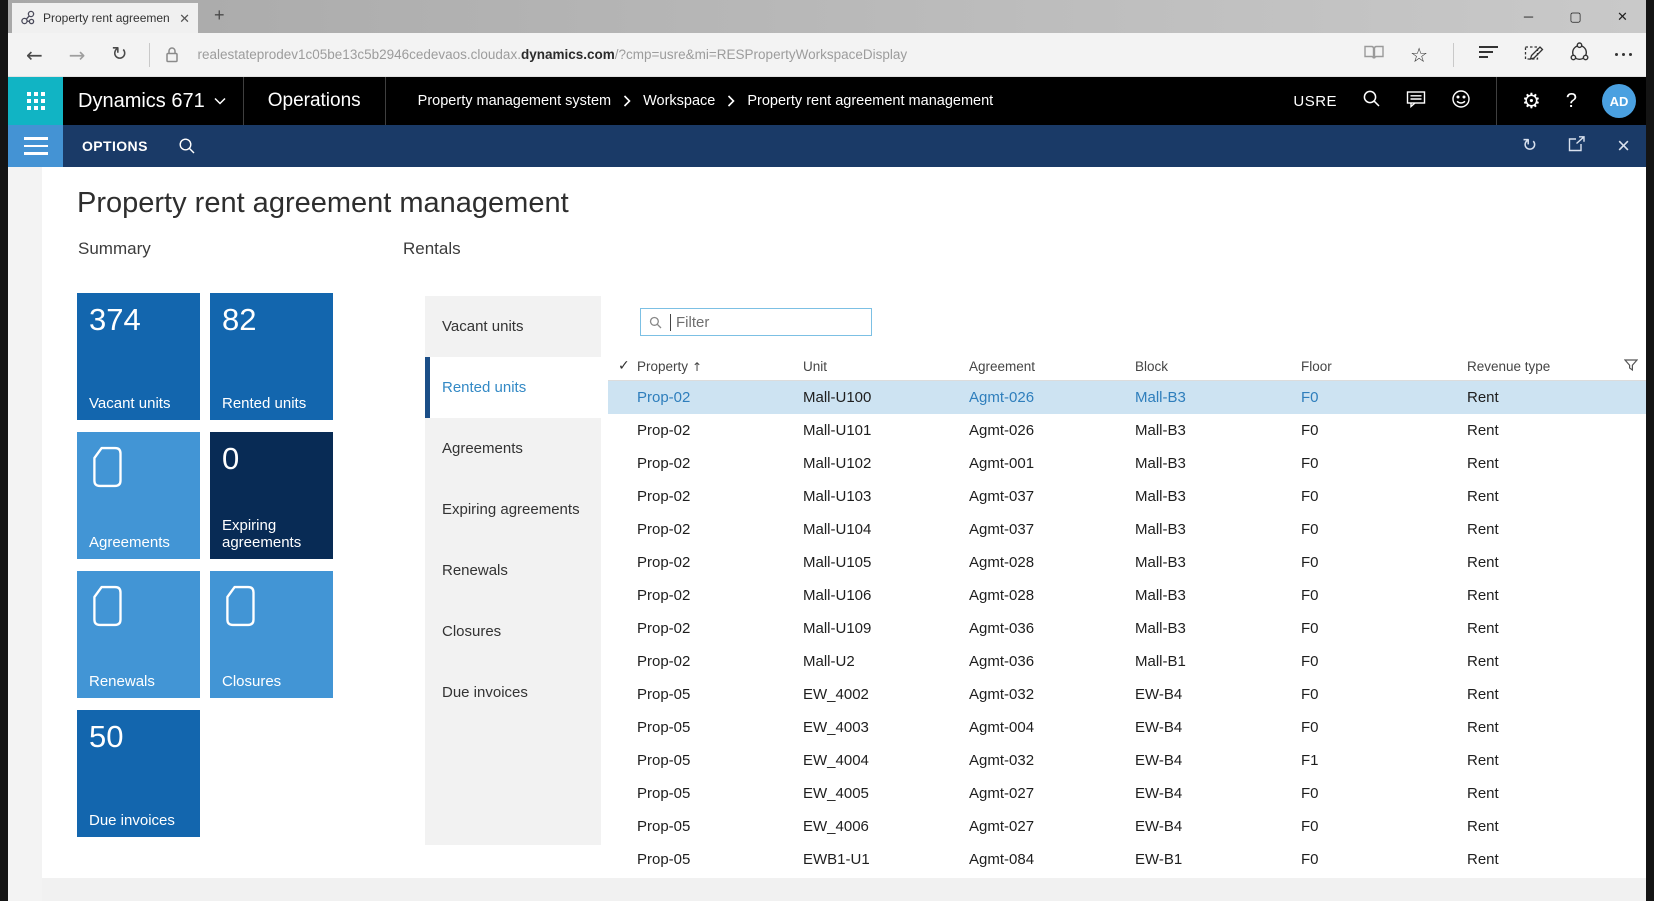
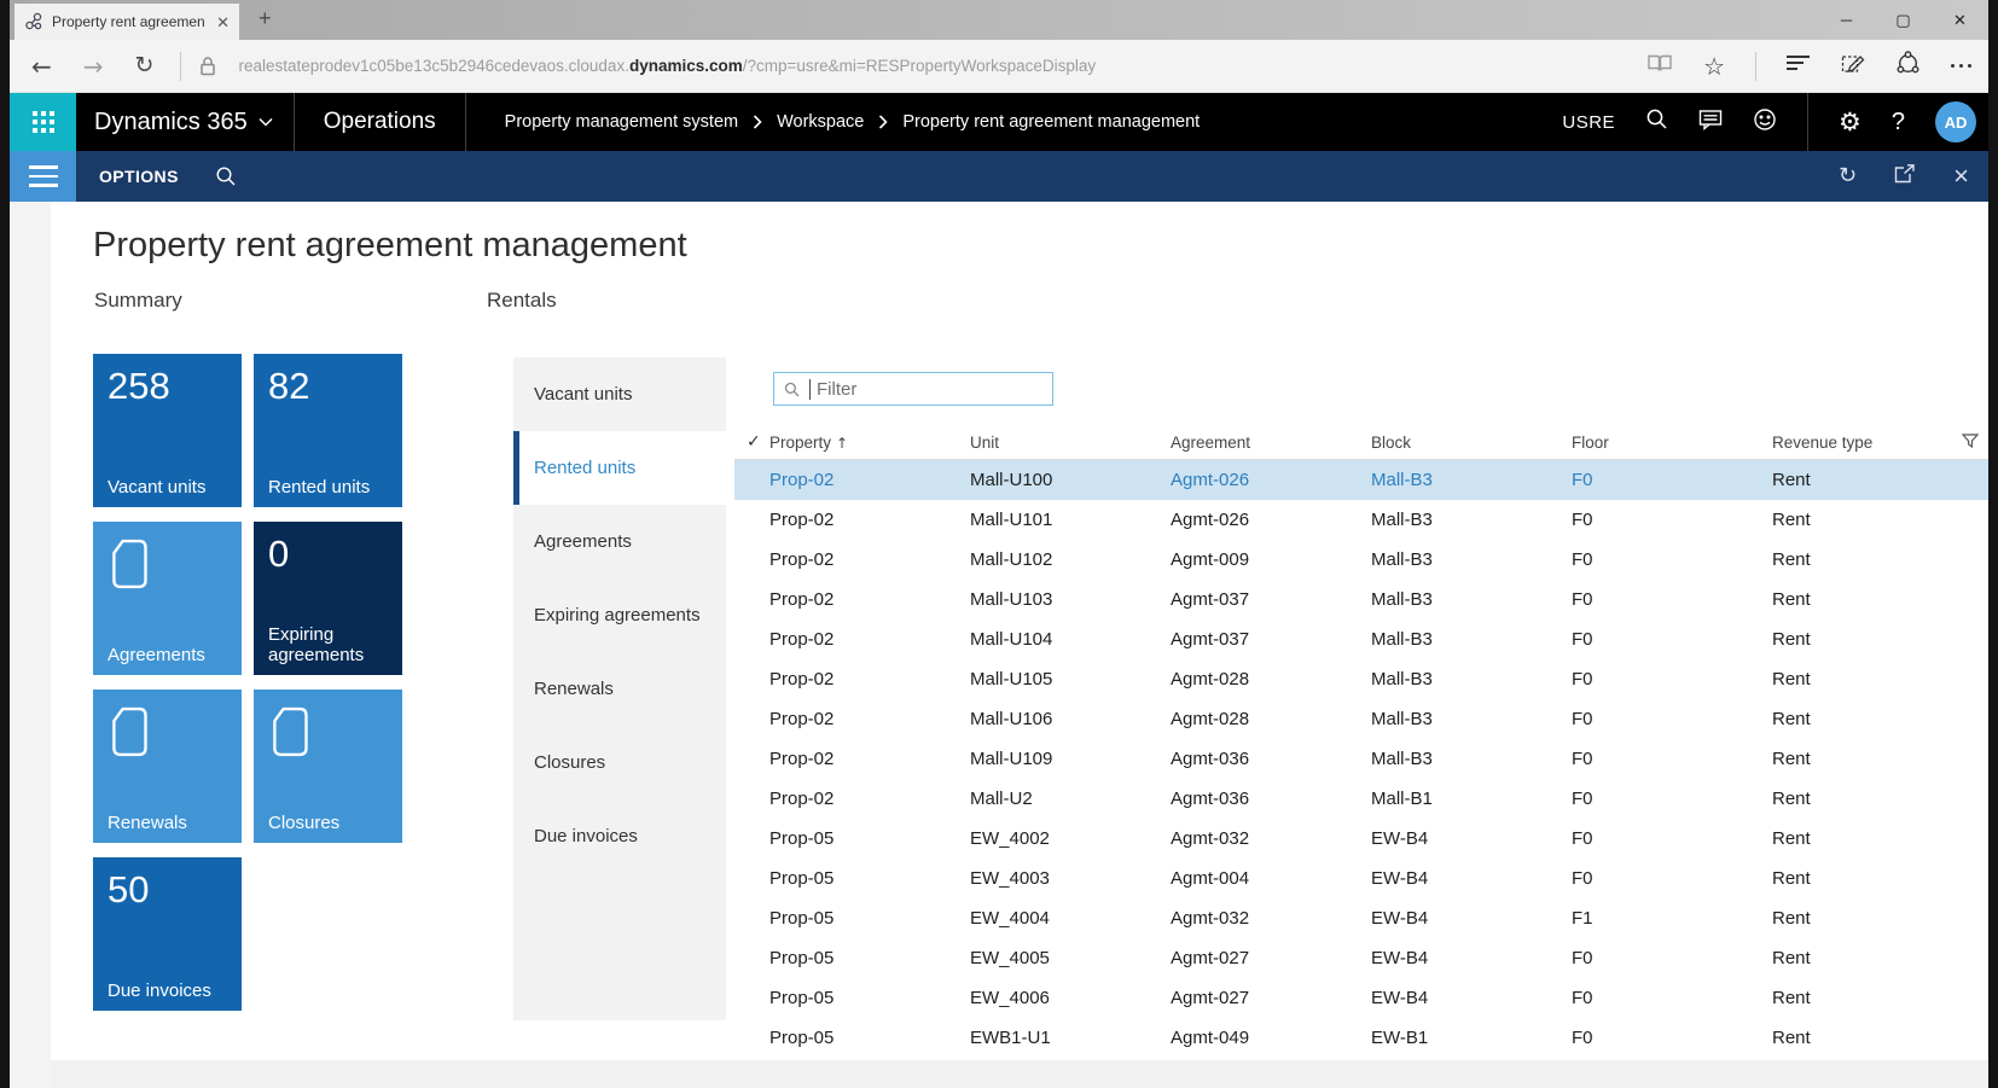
  Property rent agreemen
  ✕
  +
  ─
  ▢
  ✕
  ←
  →
  ↻
  realestateprodev1c05be13c5b2946cedevaos.cloudax.dynamics.com/?cmp=usre&mi=RESPropertyWorkspaceDisplay
  ☆
- Dynamics 671
+ Dynamics 365
  Operations
  Property management system
  Workspace
  Property rent agreement management
  USRE
  ⚙
  ?
  AD
  OPTIONS
  ↻
  ×
  Property rent agreement management
  Summary
  Rentals
- 374
+ 258
  Vacant units
  82
  Rented units
  Agreements
  0
  Expiring agreements
  Renewals
  Closures
  50
  Due invoices
  Vacant units
  Rented units
  Agreements
  Expiring agreements
  Renewals
  Closures
  Due invoices
  Filter
  ✓
  Property ↑
  Unit
  Agreement
  Block
  Floor
  Revenue type
  Prop-02
  Mall-U100
  Agmt-026
  Mall-B3
  F0
  Rent
  Prop-02
  Mall-U101
  Agmt-026
  Mall-B3
  F0
  Rent
  Prop-02
  Mall-U102
- Agmt-001
+ Agmt-009
  Mall-B3
  F0
  Rent
  Prop-02
  Mall-U103
  Agmt-037
  Mall-B3
  F0
  Rent
  Prop-02
  Mall-U104
  Agmt-037
  Mall-B3
  F0
  Rent
  Prop-02
  Mall-U105
  Agmt-028
  Mall-B3
  F0
  Rent
  Prop-02
  Mall-U106
  Agmt-028
  Mall-B3
  F0
  Rent
  Prop-02
  Mall-U109
  Agmt-036
  Mall-B3
  F0
  Rent
  Prop-02
  Mall-U2
  Agmt-036
  Mall-B1
  F0
  Rent
  Prop-05
  EW_4002
  Agmt-032
  EW-B4
  F0
  Rent
  Prop-05
  EW_4003
  Agmt-004
  EW-B4
  F0
  Rent
  Prop-05
  EW_4004
  Agmt-032
  EW-B4
  F1
  Rent
  Prop-05
  EW_4005
  Agmt-027
  EW-B4
  F0
  Rent
  Prop-05
  EW_4006
  Agmt-027
  EW-B4
  F0
  Rent
  Prop-05
  EWB1-U1
- Agmt-084
+ Agmt-049
  EW-B1
  F0
  Rent
